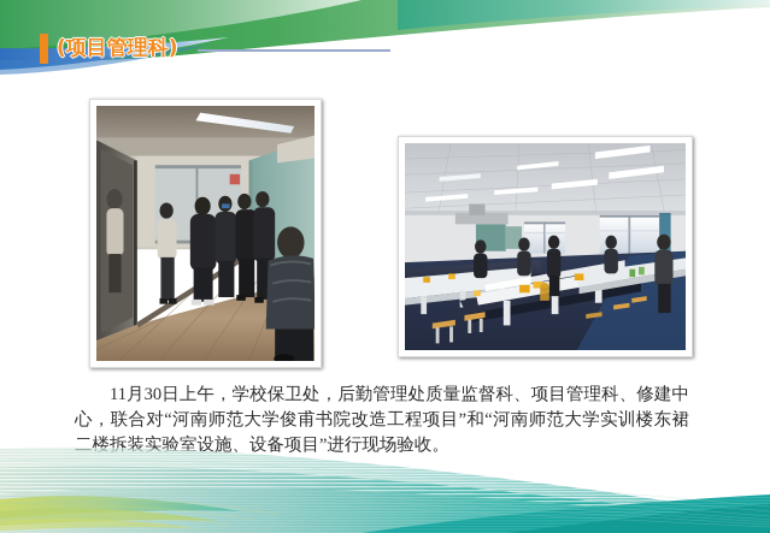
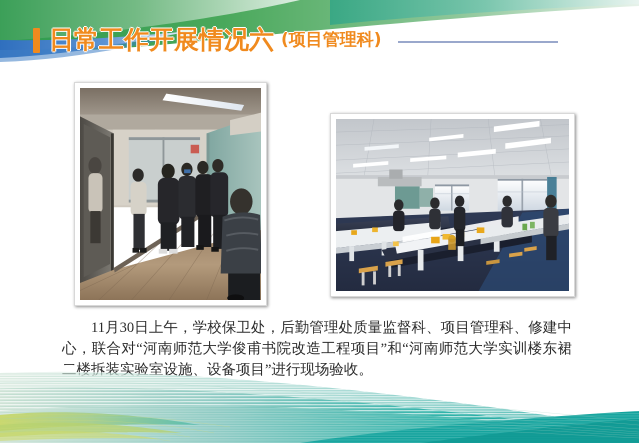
+ 日常工作开展情况六
  (项目管理科)
  11月30日上午，学校保卫处，后勤管理处质量监督科、项目管理科、修建中心，联合对“河南师范大学俊甫书院改造工程项目”和“河南师范大学实训楼东裙二楼拆装实验室设施、设备项目”进行现场验收。
